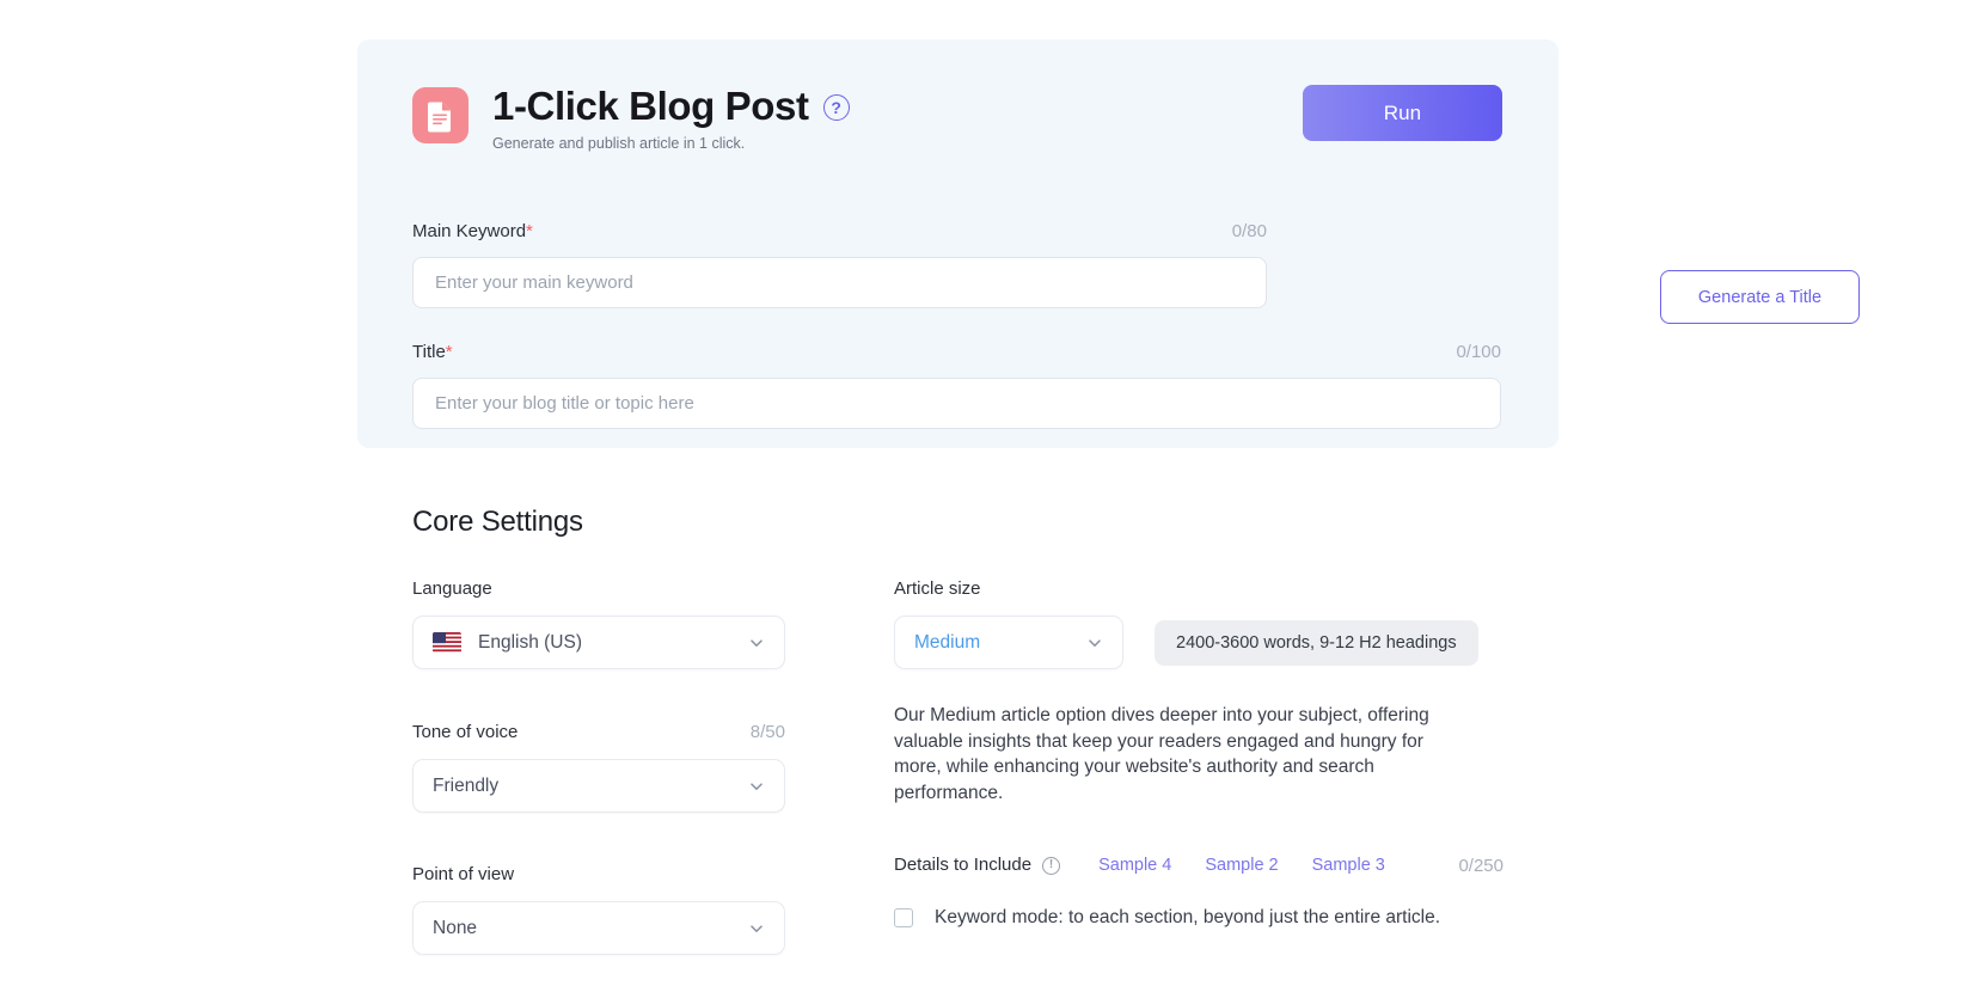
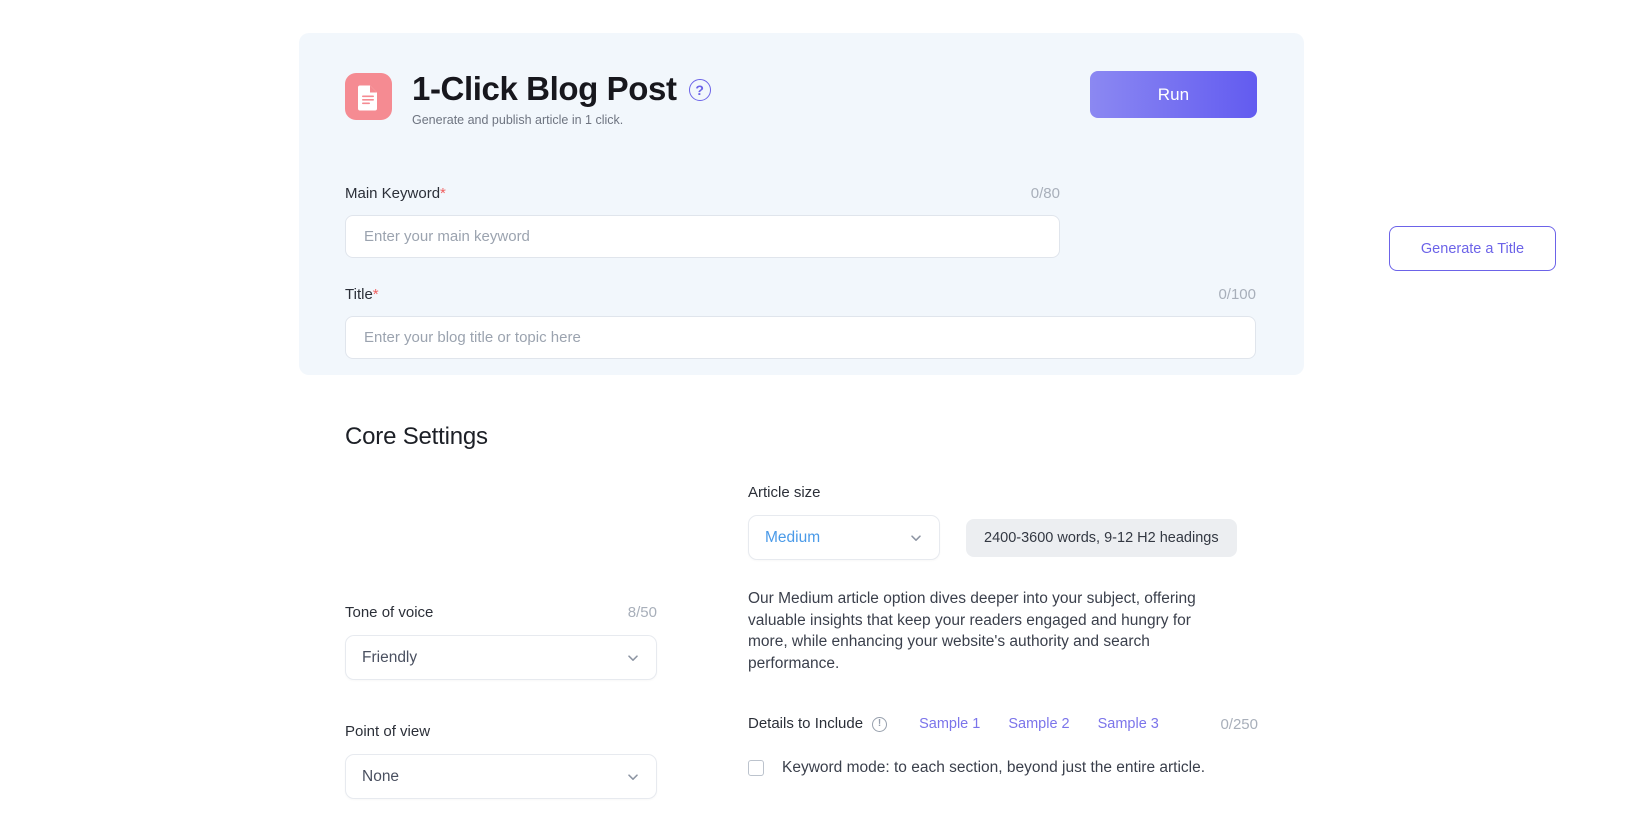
  1-Click Blog Post
  ?
  Generate and publish article in 1 click.
  Run
  Main Keyword*
  0/80
  Enter your main keyword
  Generate a Title
  Title*
  0/100
  Enter your blog title or topic here
  Core Settings
- Language
- English (US)
  Tone of voice
  8/50
  Friendly
  Point of view
  None
  Article size
  Medium
  2400-3600 words, 9-12 H2 headings
  Our Medium article option dives deeper into your subject, offering valuable insights that keep your readers engaged and hungry for more, while enhancing your website's authority and search performance.
  Details to Include
  !
- Sample 4
+ Sample 1
  Sample 2
  Sample 3
  0/250
  Keyword mode: to each section, beyond just the entire article.
